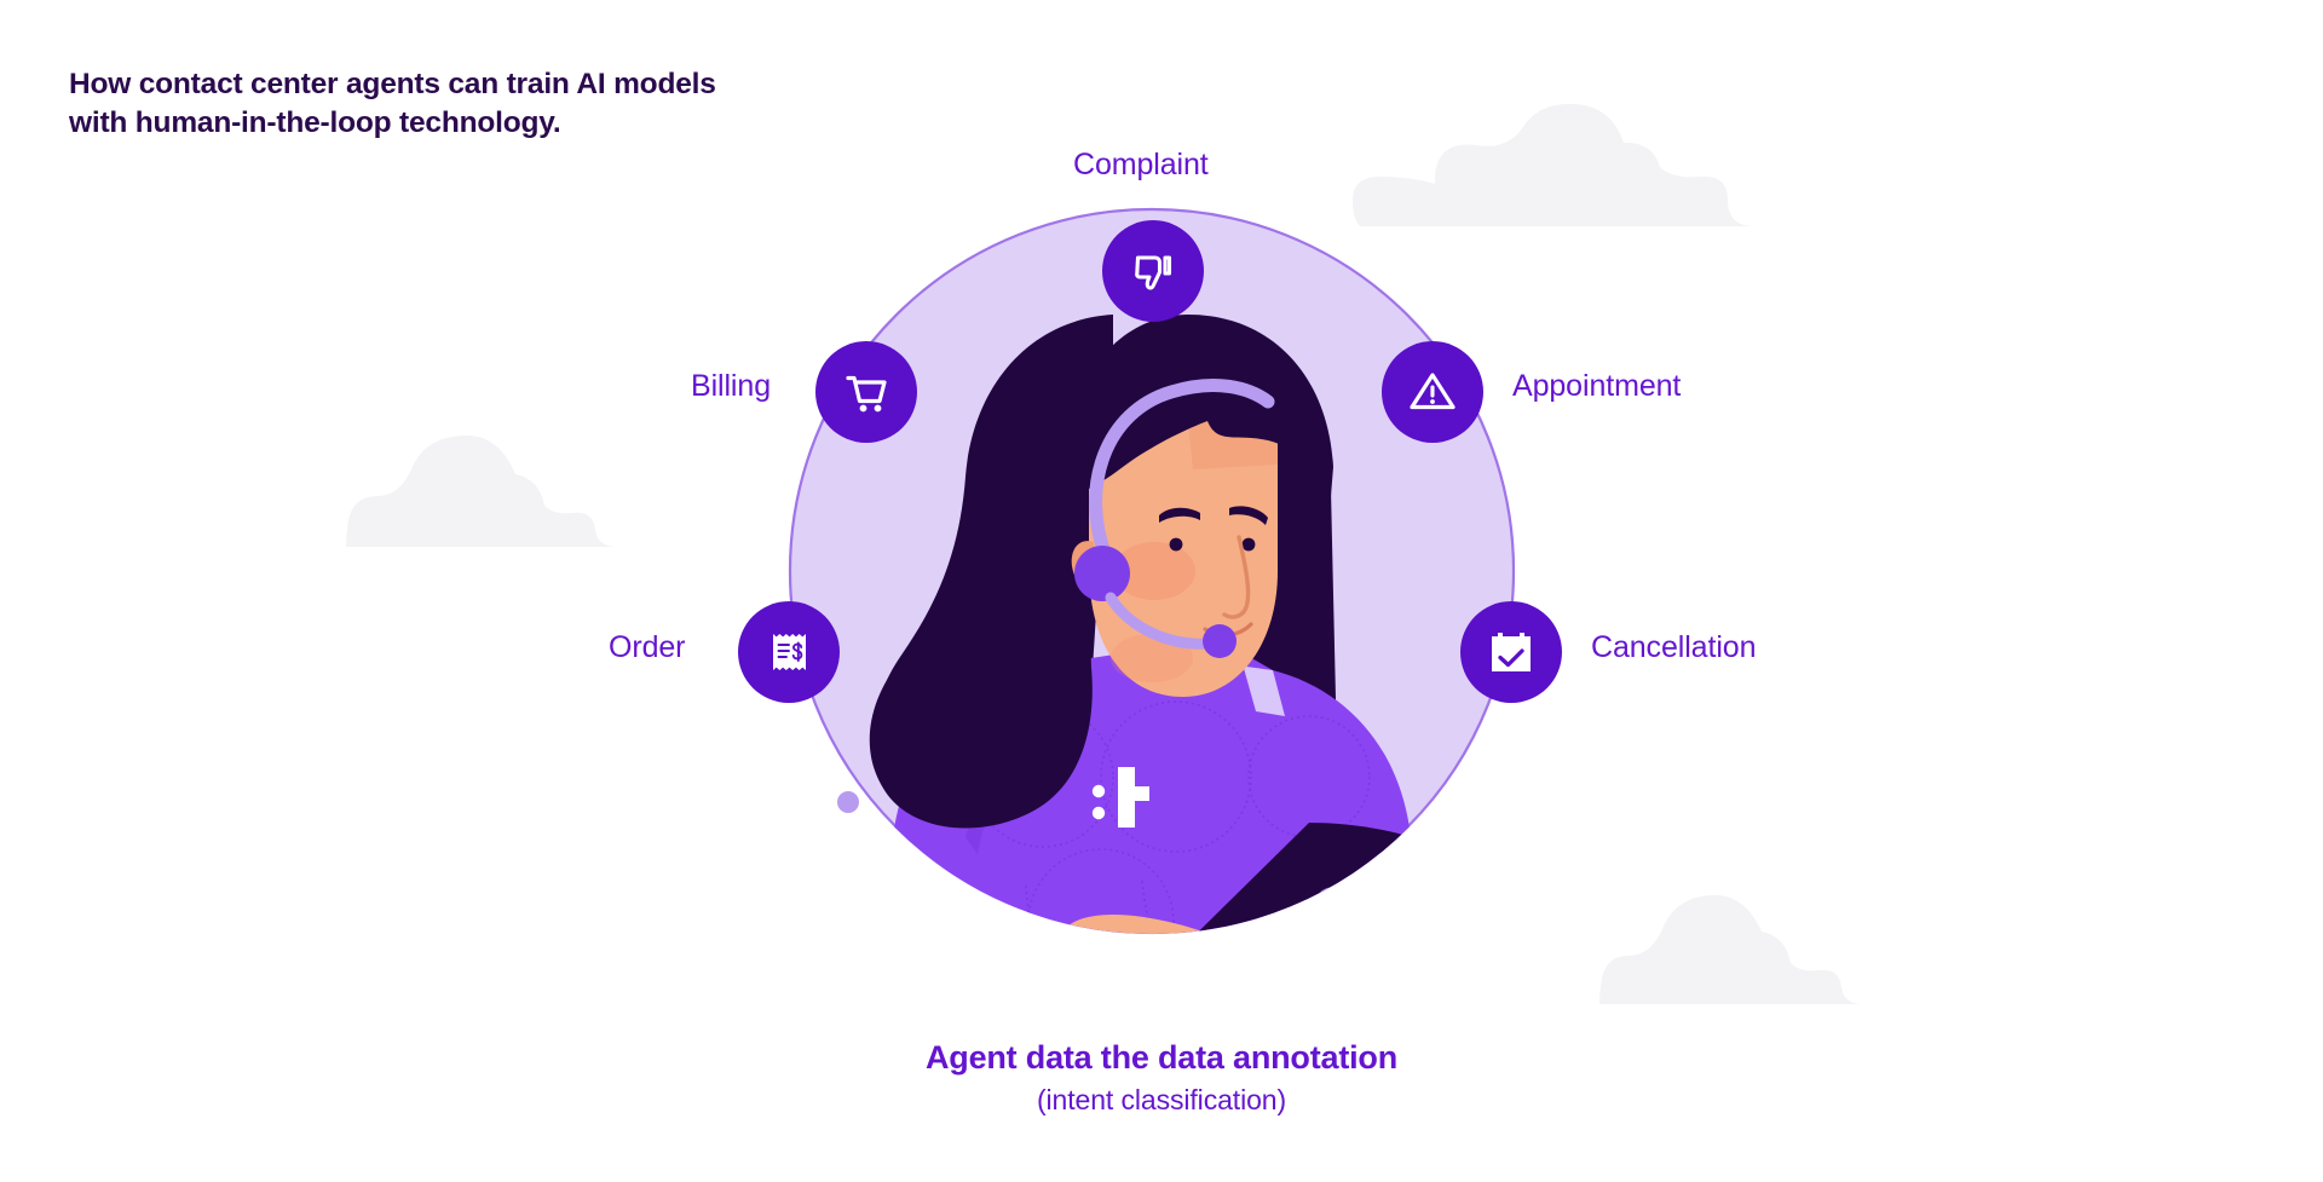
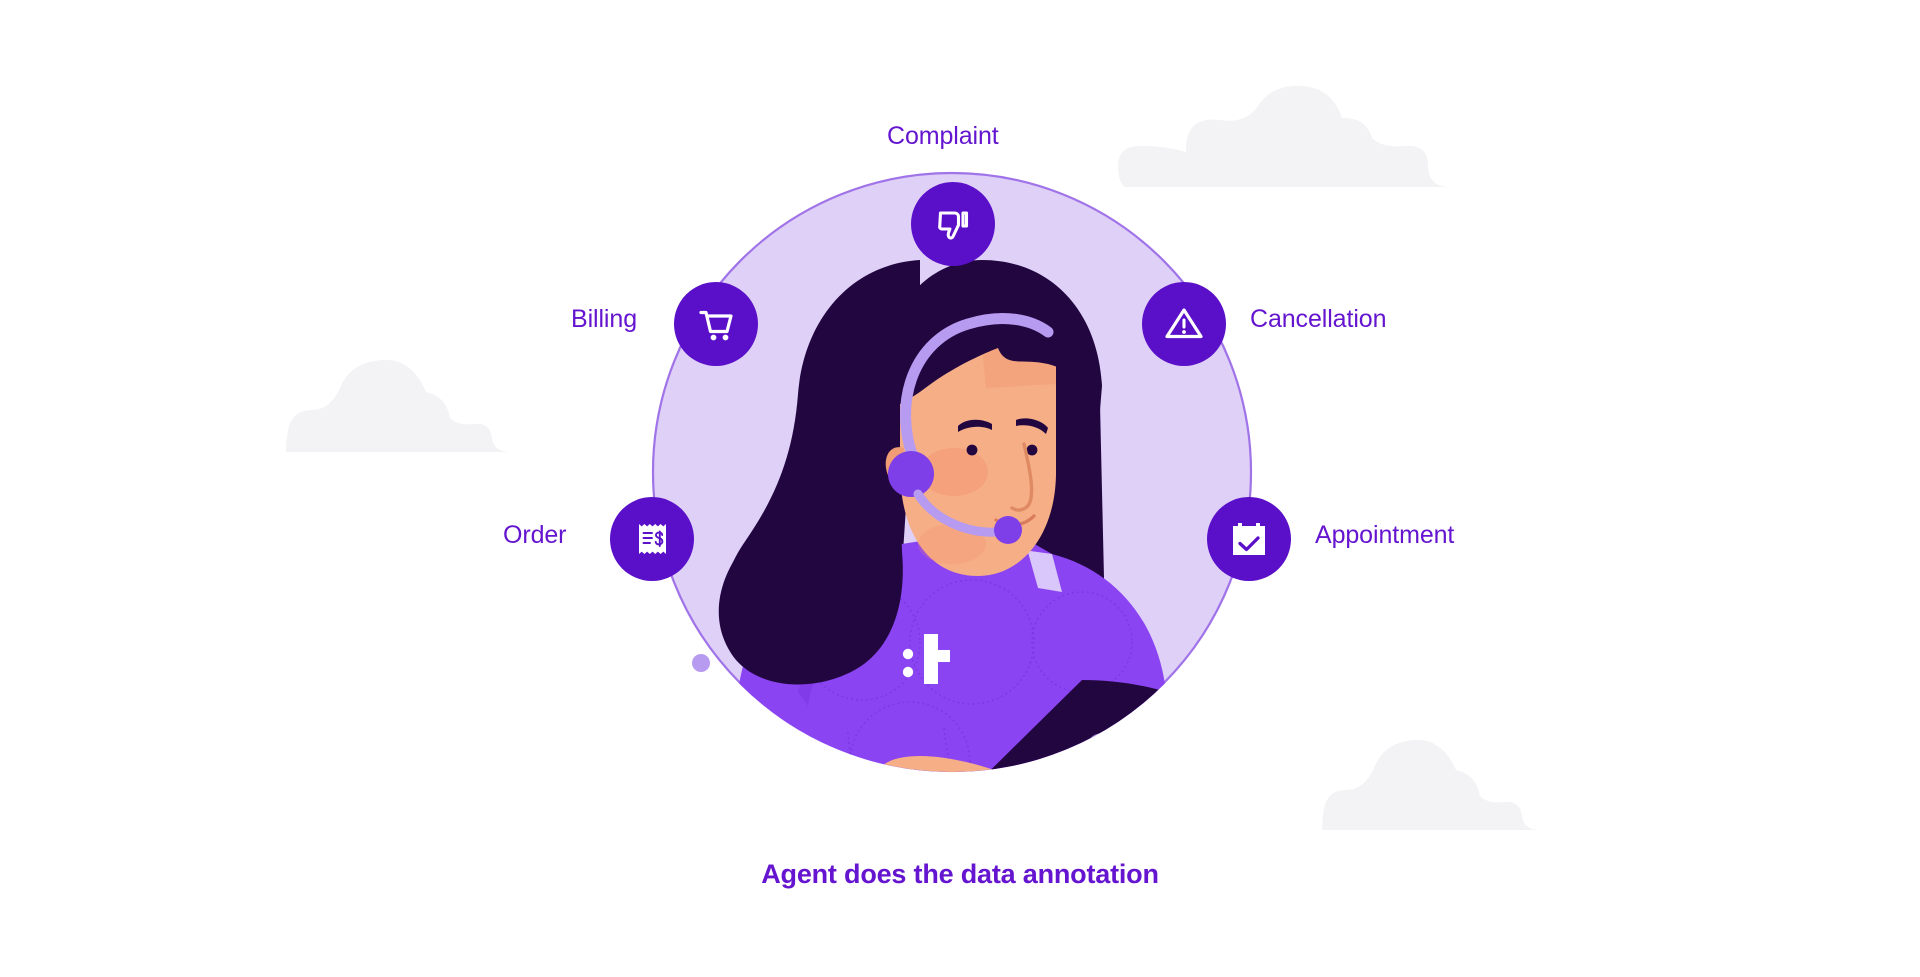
- How contact center agents can train AI models
- with human-in-the-loop technology.
  Complaint
  Billing
- Appointment
+ Cancellation
  Order
- Cancellation
+ Appointment
- Agent data the data annotation
+ Agent does the data annotation
- (intent classification)
